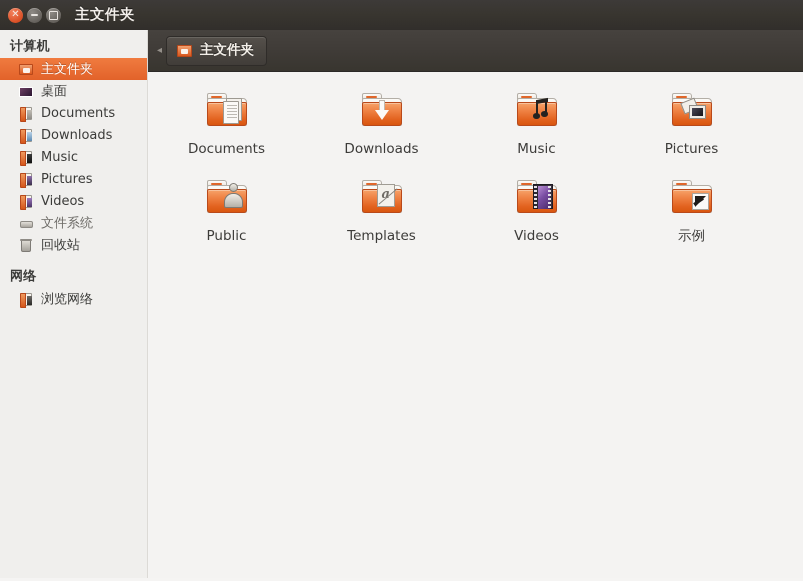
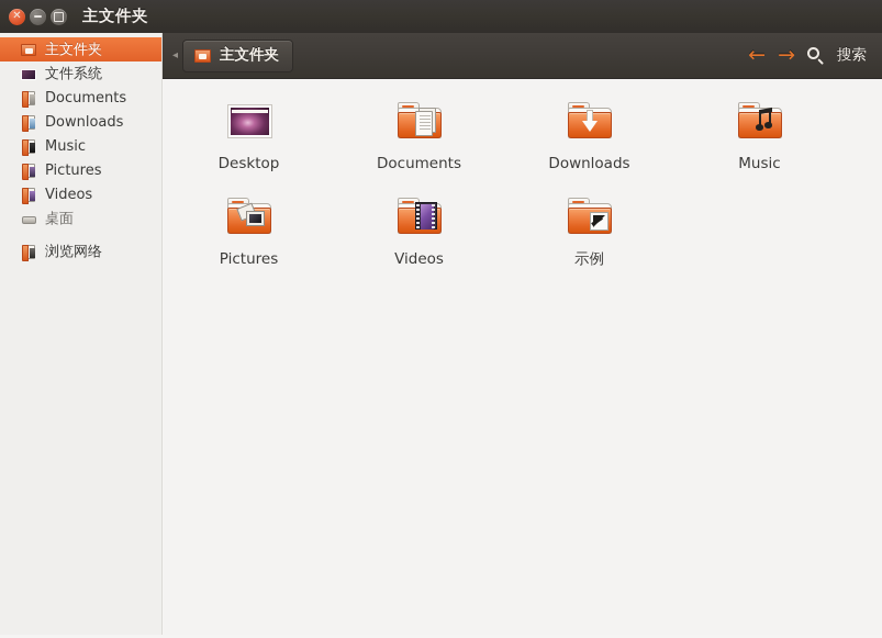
  ✕
  主文件夹
- 计算机
  主文件夹
- 桌面
+ 文件系统
  Documents
  Downloads
  Music
  Pictures
  Videos
- 文件系统
+ 桌面
- 回收站
- 网络
  浏览网络
  ◂
  主文件夹
+ ←
+ →
+ 搜索
+ Desktop
  Documents
  Downloads
  Music
  Pictures
- Public
- a
- Templates
  Videos
  示例
